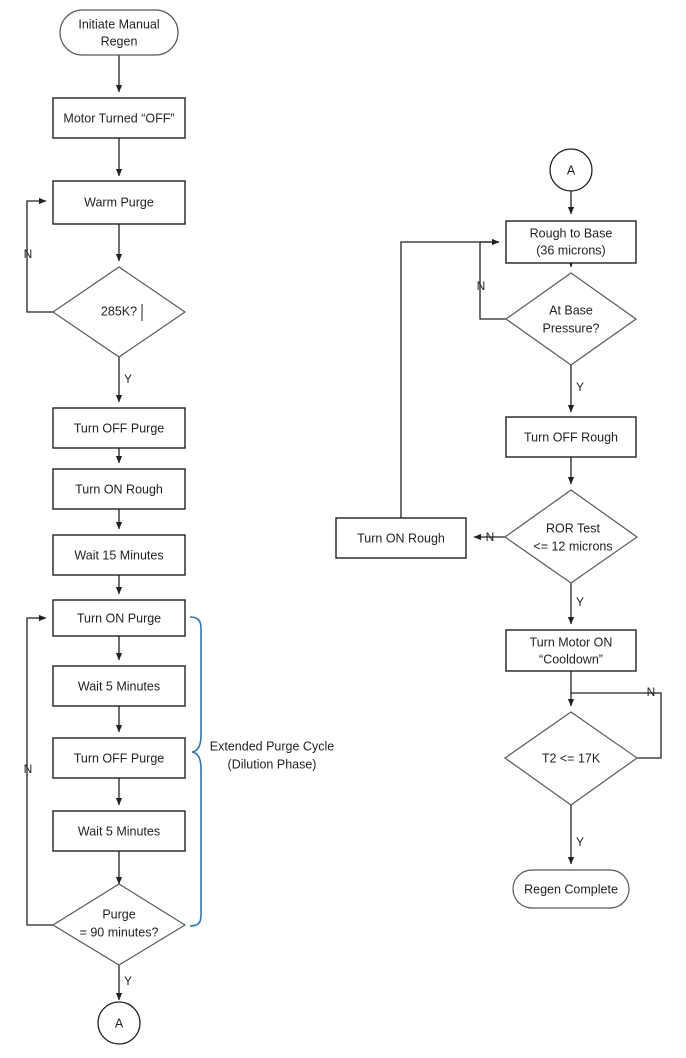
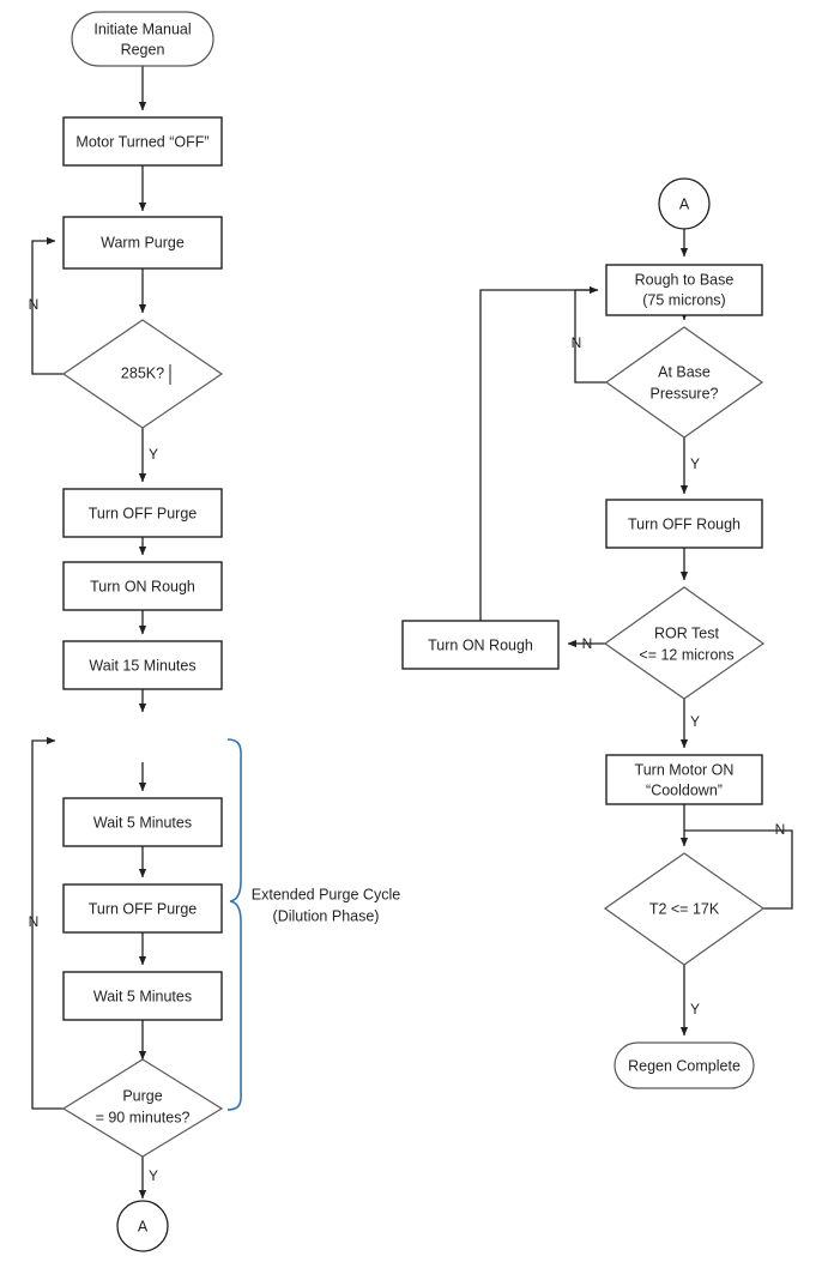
  Initiate Manual
  Regen
  Motor Turned “OFF”
  Warm Purge
  285K?
  N
  Y
  Turn OFF Purge
  Turn ON Rough
  Wait 15 Minutes
- Turn ON Purge
  Wait 5 Minutes
  Turn OFF Purge
  Wait 5 Minutes
  Purge
  = 90 minutes?
  N
  Y
  A
  Extended Purge Cycle
  (Dilution Phase)
  A
  Rough to Base
- (36 microns)
+ (75 microns)
  At Base
  Pressure?
  N
  Y
  Turn OFF Rough
  ROR Test
  <= 12 microns
  N
  Y
  Turn ON Rough
  Turn Motor ON
  “Cooldown”
  T2 <= 17K
  N
  Y
  Regen Complete
